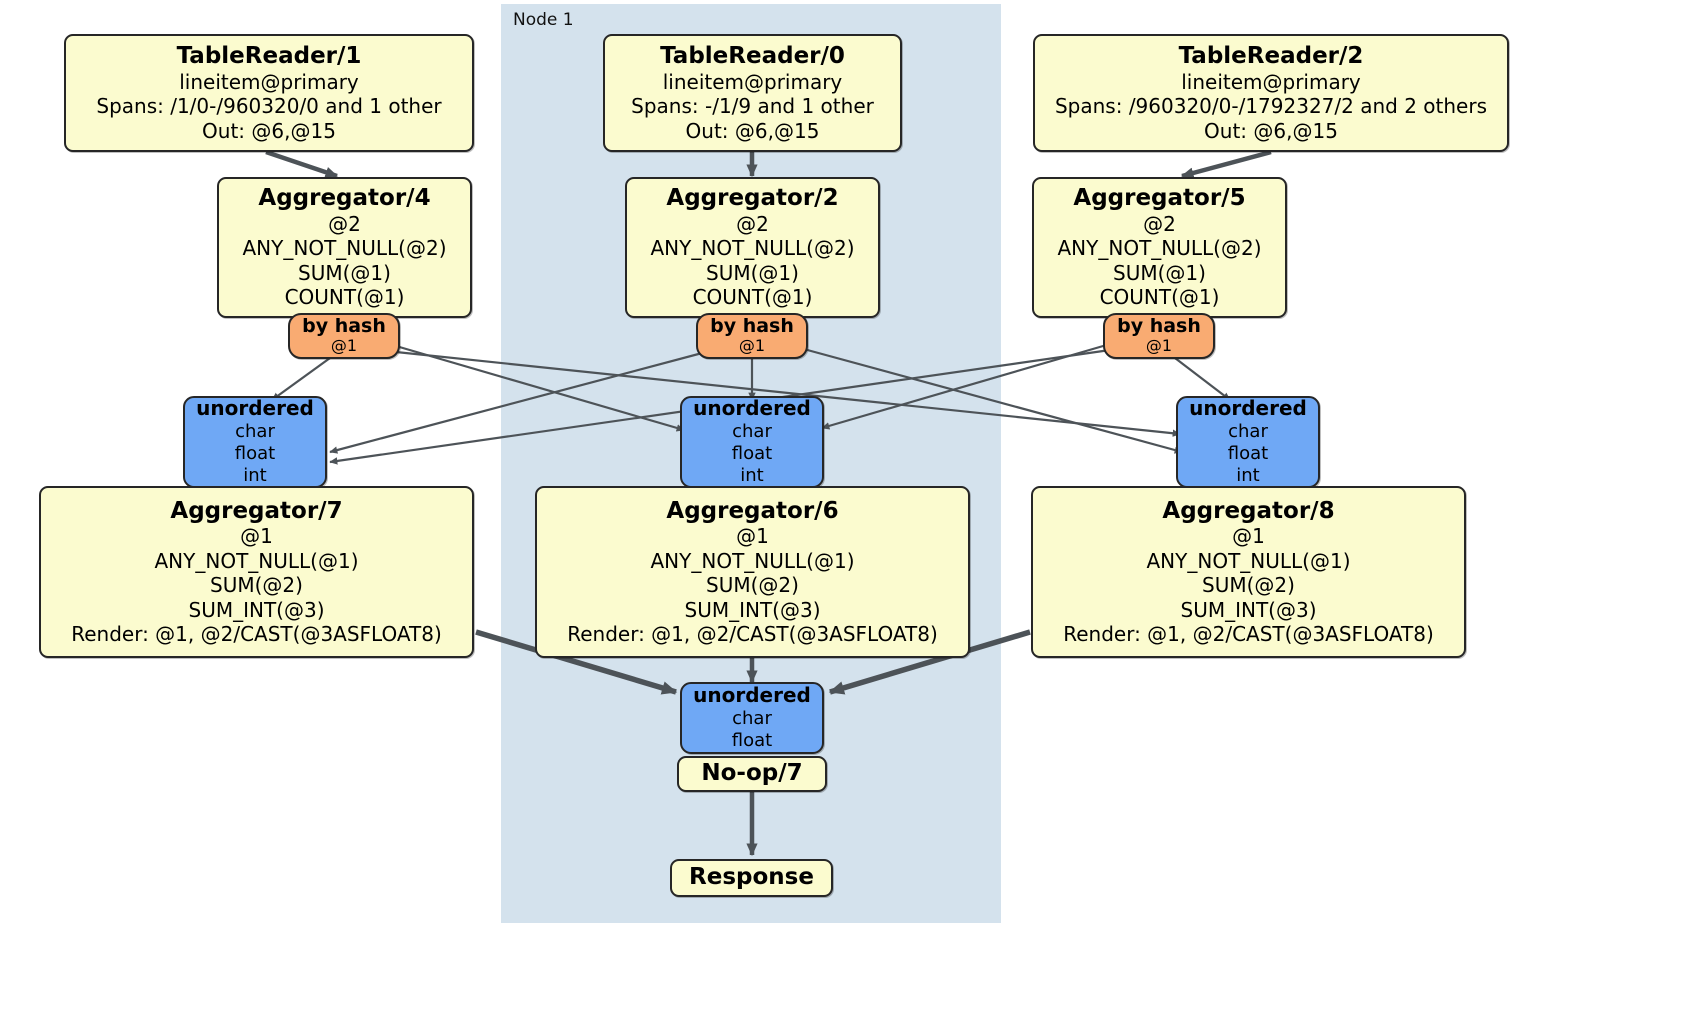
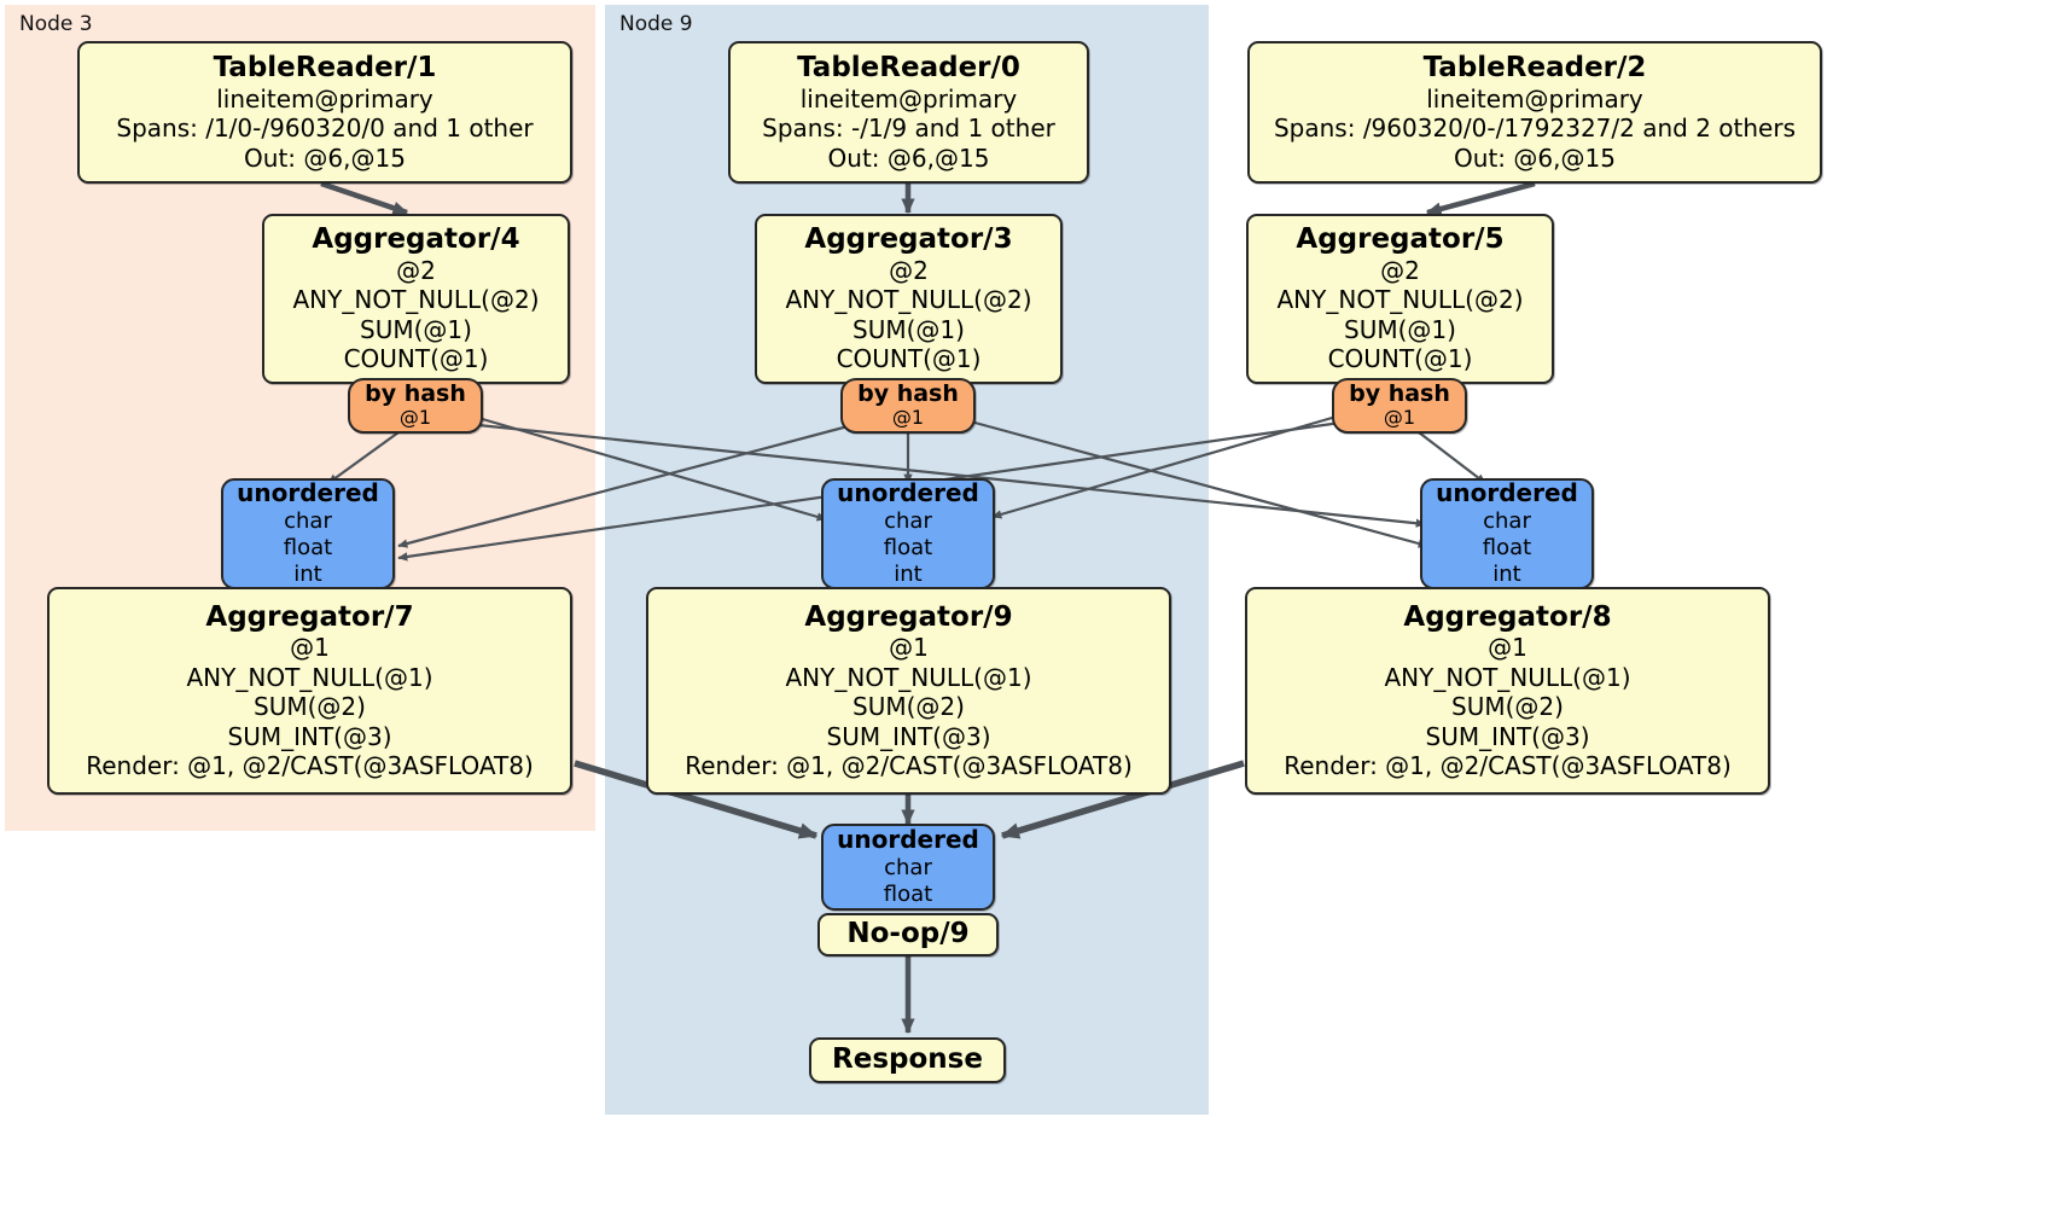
+ Node 3
- Node 1
+ Node 9
  TableReader/1
  lineitem@primary
  Spans: /1/0-/960320/0 and 1 other
  Out: @6,@15
  TableReader/0
  lineitem@primary
  Spans: -/1/9 and 1 other
  Out: @6,@15
  TableReader/2
  lineitem@primary
  Spans: /960320/0-/1792327/2 and 2 others
  Out: @6,@15
  Aggregator/4
  @2
  ANY_NOT_NULL(@2)
  SUM(@1)
  COUNT(@1)
- Aggregator/2
+ Aggregator/3
  @2
  ANY_NOT_NULL(@2)
  SUM(@1)
  COUNT(@1)
  Aggregator/5
  @2
  ANY_NOT_NULL(@2)
  SUM(@1)
  COUNT(@1)
  by hash
  @1
  by hash
  @1
  by hash
  @1
  unordered
  char
  float
  int
  unordered
  char
  float
  int
  unordered
  char
  float
  int
  Aggregator/7
  @1
  ANY_NOT_NULL(@1)
  SUM(@2)
  SUM_INT(@3)
  Render: @1, @2/CAST(@3ASFLOAT8)
- Aggregator/6
+ Aggregator/9
  @1
  ANY_NOT_NULL(@1)
  SUM(@2)
  SUM_INT(@3)
  Render: @1, @2/CAST(@3ASFLOAT8)
  Aggregator/8
  @1
  ANY_NOT_NULL(@1)
  SUM(@2)
  SUM_INT(@3)
  Render: @1, @2/CAST(@3ASFLOAT8)
  unordered
  char
  float
- No-op/7
+ No-op/9
  Response
